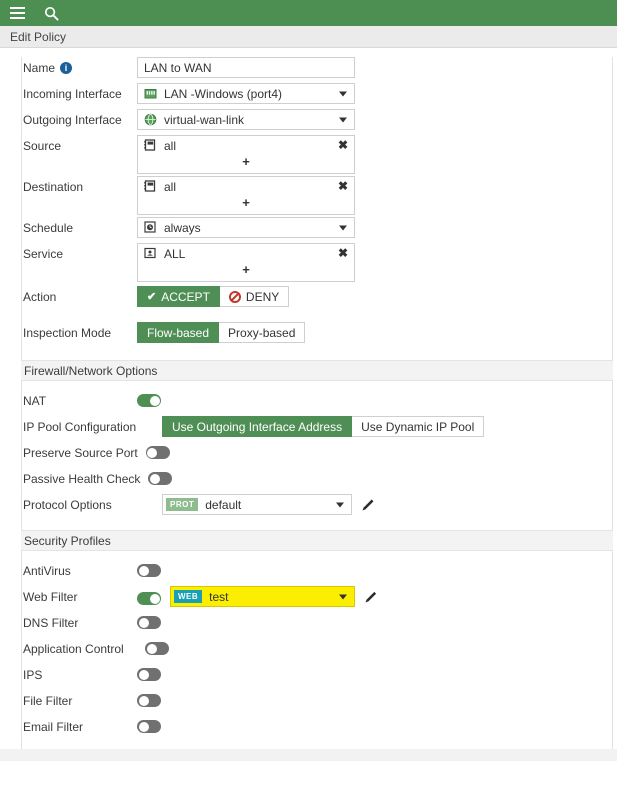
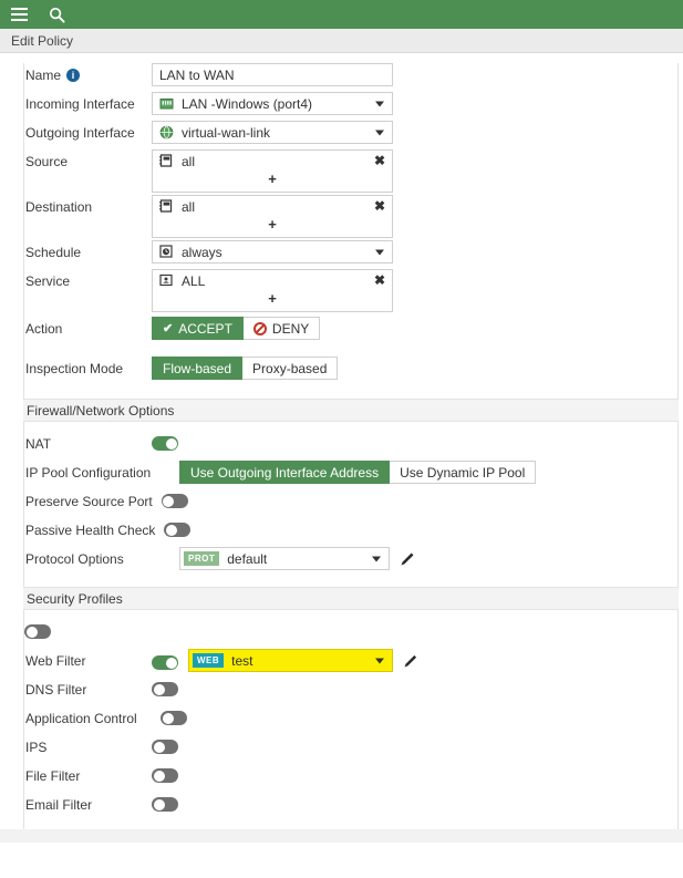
  Edit Policy
  Name
  i
  LAN to WAN
  Incoming Interface
  LAN -Windows (port4)
  Outgoing Interface
  virtual-wan-link
  Source
  all
  ✖
  +
  Destination
  all
  ✖
  +
  Schedule
  always
  Service
  ALL
  ✖
  +
  Action
  ✔
  ACCEPT
  DENY
  Inspection Mode
  Flow-based
  Proxy-based
  Firewall/Network Options
  NAT
  IP Pool Configuration
  Use Outgoing Interface Address
  Use Dynamic IP Pool
  Preserve Source Port
  Passive Health Check
  Protocol Options
  PROT
  default
  Security Profiles
- AntiVirus
  Web Filter
  WEB
  test
  DNS Filter
  Application Control
  IPS
  File Filter
  Email Filter
